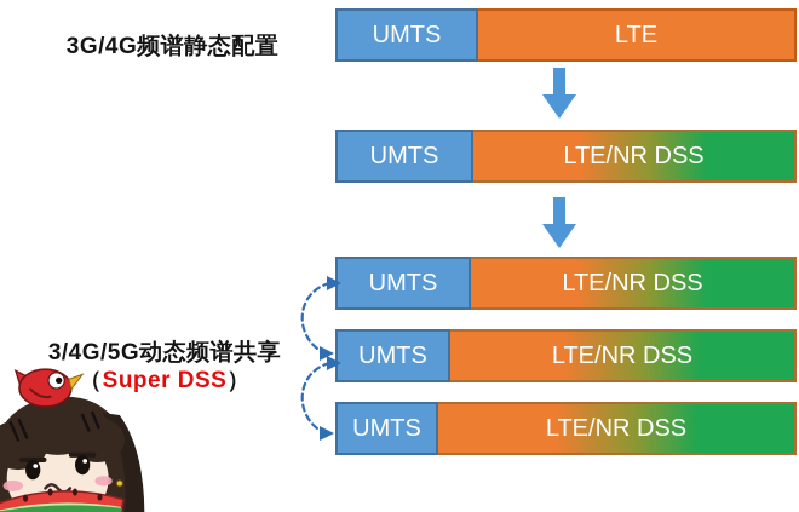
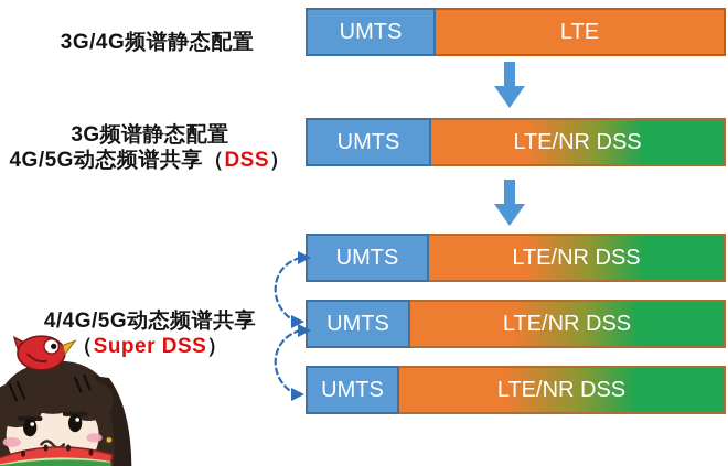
  3G/4G频谱静态配置
+ 3G频谱静态配置
+ 4G/5G动态频谱共享（DSS）
- 3/4G/5G动态频谱共享
+ 4/4G/5G动态频谱共享
  （Super DSS）
  UMTS
  LTE
  UMTS
  LTE/NR DSS
  UMTS
  LTE/NR DSS
  UMTS
  LTE/NR DSS
  UMTS
  LTE/NR DSS
